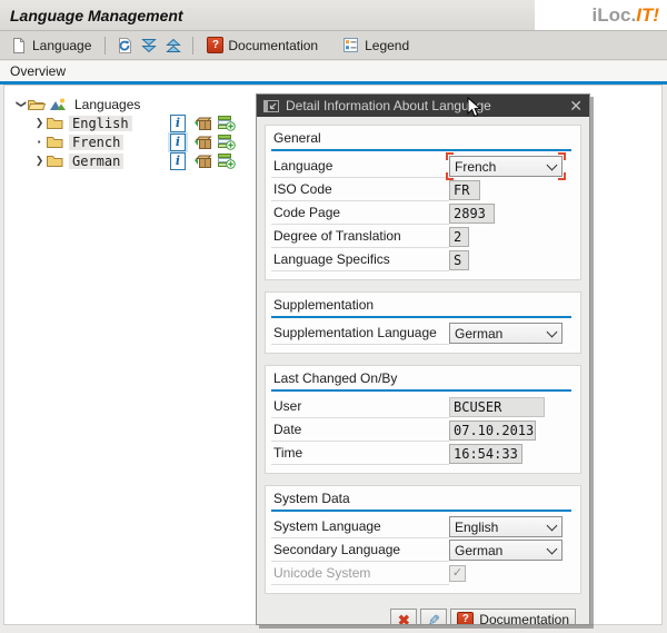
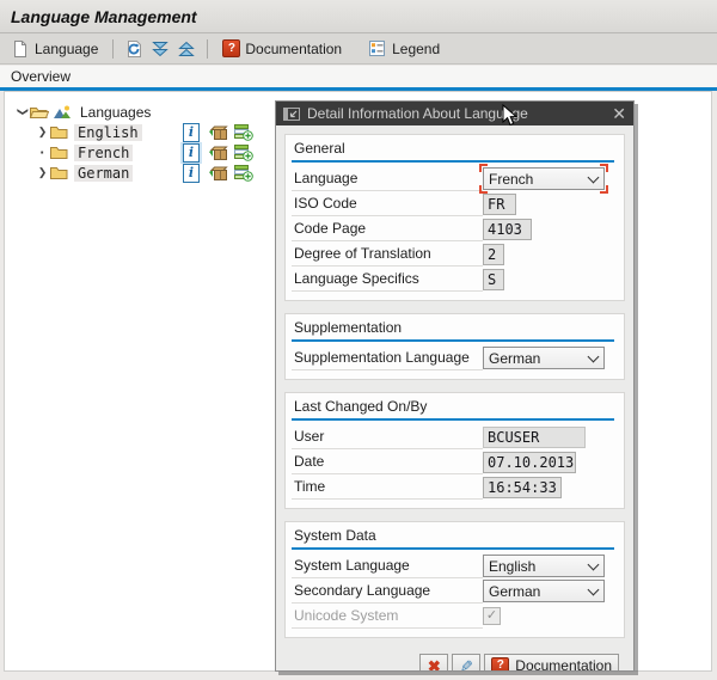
  Language Management
- iLoc.
- IT!
  Language
  Documentation
  Legend
  Overview
  Languages
  English
  French
  German
  Detail Information About Languge
  ✕
  General
  Language
  French
  ISO Code
  FR
  Code Page
- 2893
+ 4103
  Degree of Translation
  2
  Language Specifics
  S
  Supplementation
  Supplementation Language
  German
  Last Changed On/By
  User
  BCUSER
  Date
  07.10.2013
  Time
  16:54:33
  System Data
  System Language
  English
  Secondary Language
  German
  Unicode System
  Documentation
